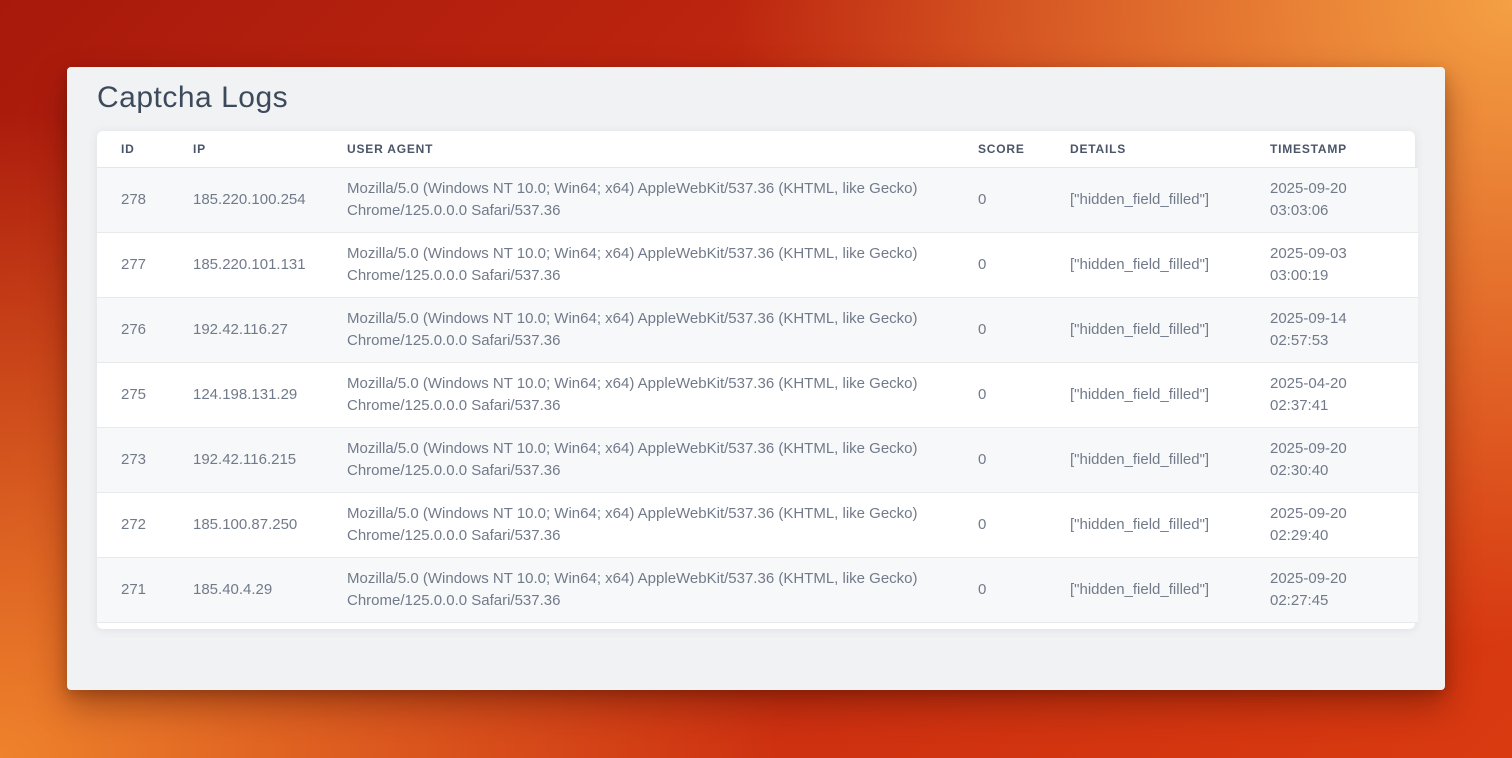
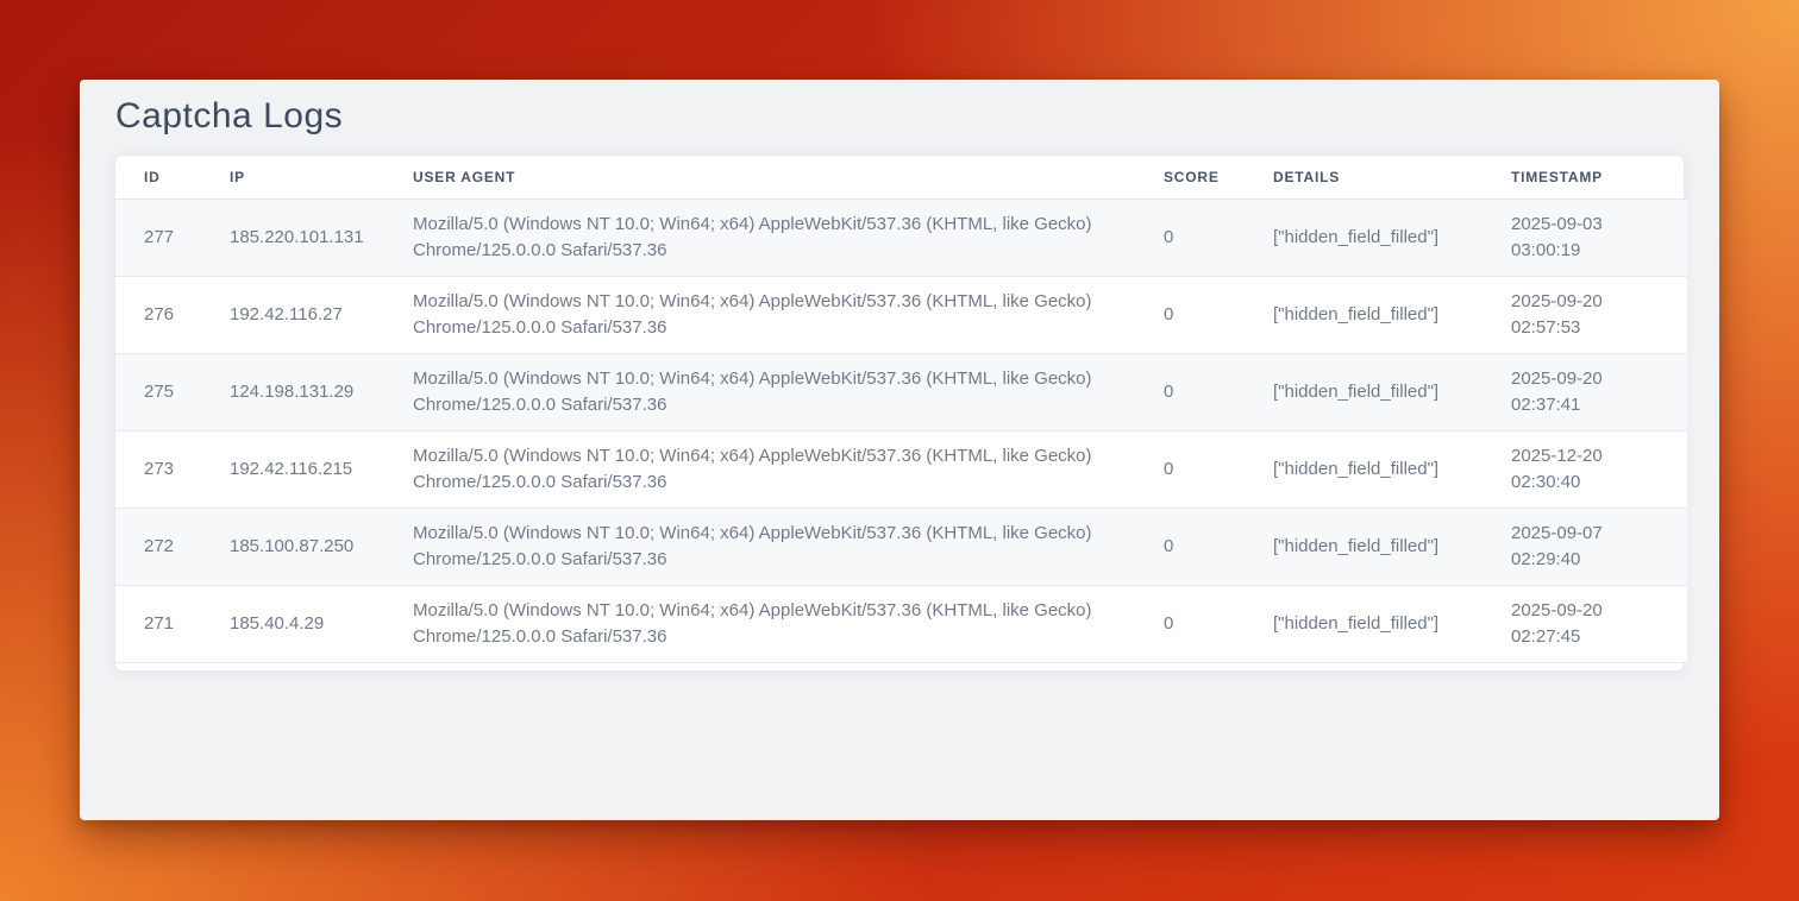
  Captcha Logs
  ID	IP	USER AGENT	SCORE	DETAILS	TIMESTAMP
- 278	185.220.100.254	Mozilla/5.0 (Windows NT 10.0; Win64; x64) AppleWebKit/537.36 (KHTML, like Gecko) Chrome/125.0.0.0 Safari/537.36	0	["hidden_field_filled"]	2025-09-20 03:03:06
  277	185.220.101.131	Mozilla/5.0 (Windows NT 10.0; Win64; x64) AppleWebKit/537.36 (KHTML, like Gecko) Chrome/125.0.0.0 Safari/537.36	0	["hidden_field_filled"]	2025-09-03 03:00:19
- 276	192.42.116.27	Mozilla/5.0 (Windows NT 10.0; Win64; x64) AppleWebKit/537.36 (KHTML, like Gecko) Chrome/125.0.0.0 Safari/537.36	0	["hidden_field_filled"]	2025-09-14 02:57:53
+ 276	192.42.116.27	Mozilla/5.0 (Windows NT 10.0; Win64; x64) AppleWebKit/537.36 (KHTML, like Gecko) Chrome/125.0.0.0 Safari/537.36	0	["hidden_field_filled"]	2025-09-20 02:57:53
- 275	124.198.131.29	Mozilla/5.0 (Windows NT 10.0; Win64; x64) AppleWebKit/537.36 (KHTML, like Gecko) Chrome/125.0.0.0 Safari/537.36	0	["hidden_field_filled"]	2025-04-20 02:37:41
+ 275	124.198.131.29	Mozilla/5.0 (Windows NT 10.0; Win64; x64) AppleWebKit/537.36 (KHTML, like Gecko) Chrome/125.0.0.0 Safari/537.36	0	["hidden_field_filled"]	2025-09-20 02:37:41
- 273	192.42.116.215	Mozilla/5.0 (Windows NT 10.0; Win64; x64) AppleWebKit/537.36 (KHTML, like Gecko) Chrome/125.0.0.0 Safari/537.36	0	["hidden_field_filled"]	2025-09-20 02:30:40
+ 273	192.42.116.215	Mozilla/5.0 (Windows NT 10.0; Win64; x64) AppleWebKit/537.36 (KHTML, like Gecko) Chrome/125.0.0.0 Safari/537.36	0	["hidden_field_filled"]	2025-12-20 02:30:40
- 272	185.100.87.250	Mozilla/5.0 (Windows NT 10.0; Win64; x64) AppleWebKit/537.36 (KHTML, like Gecko) Chrome/125.0.0.0 Safari/537.36	0	["hidden_field_filled"]	2025-09-20 02:29:40
+ 272	185.100.87.250	Mozilla/5.0 (Windows NT 10.0; Win64; x64) AppleWebKit/537.36 (KHTML, like Gecko) Chrome/125.0.0.0 Safari/537.36	0	["hidden_field_filled"]	2025-09-07 02:29:40
  271	185.40.4.29	Mozilla/5.0 (Windows NT 10.0; Win64; x64) AppleWebKit/537.36 (KHTML, like Gecko) Chrome/125.0.0.0 Safari/537.36	0	["hidden_field_filled"]	2025-09-20 02:27:45
